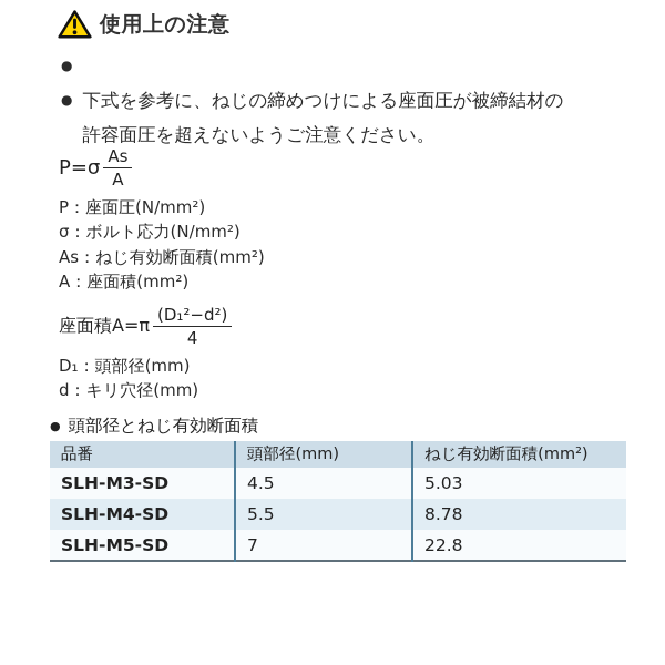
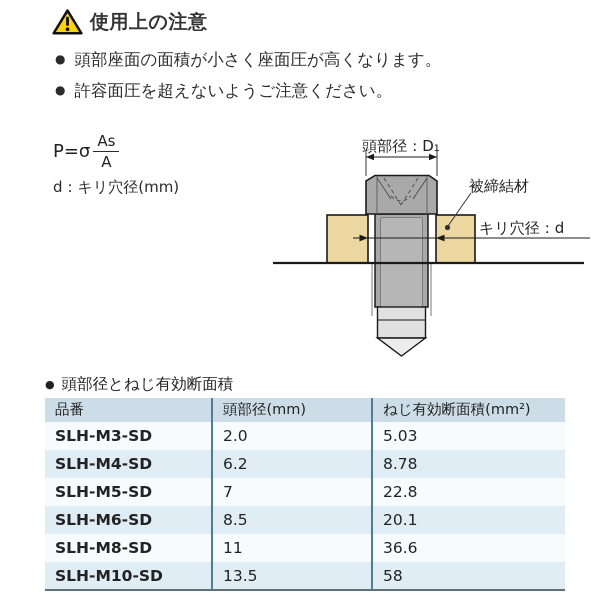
  使用上の注意
  ●
+ 頭部座面の面積が小さく座面圧が高くなります。
  ●
- 下式を参考に、ねじの締めつけによる座面圧が被締結材の
  許容面圧を超えないようご注意ください。
  P=σ
  As
  A
- P：座面圧(N/mm²)
- σ：ボルト応力(N/mm²)
- As：ねじ有効断面積(mm²)
- A：座面積(mm²)
- 座面積A=π
- (D₁²−d²)
- 4
- D₁：頭部径(mm)
  d：キリ穴径(mm)
+ キリ穴径：d
+ 頭部径：D₁
+ 被締結材
  ●
  頭部径とねじ有効断面積
  品番	頭部径(mm)	ねじ有効断面積(mm²)
- SLH-M3-SD	4.5	5.03
+ SLH-M3-SD	2.0	5.03
- SLH-M4-SD	5.5	8.78
+ SLH-M4-SD	6.2	8.78
  SLH-M5-SD	7	22.8
+ SLH-M6-SD	8.5	20.1
+ SLH-M8-SD	11	36.6
+ SLH-M10-SD	13.5	58
